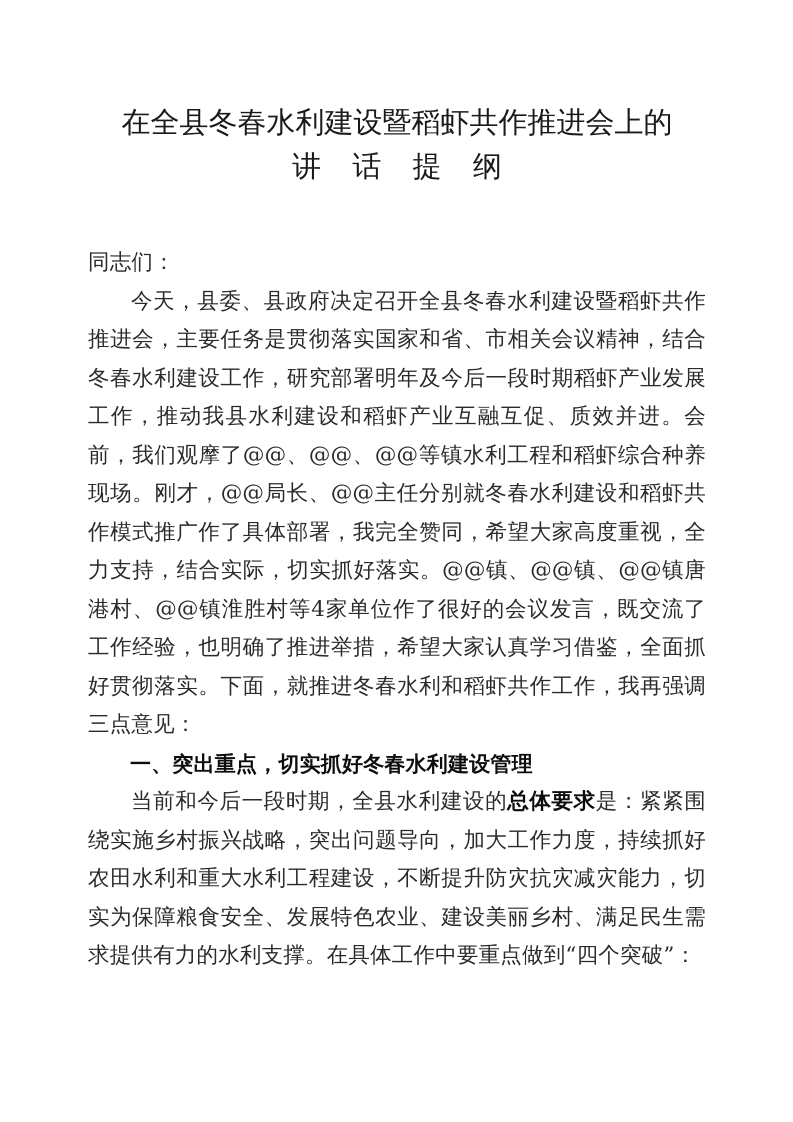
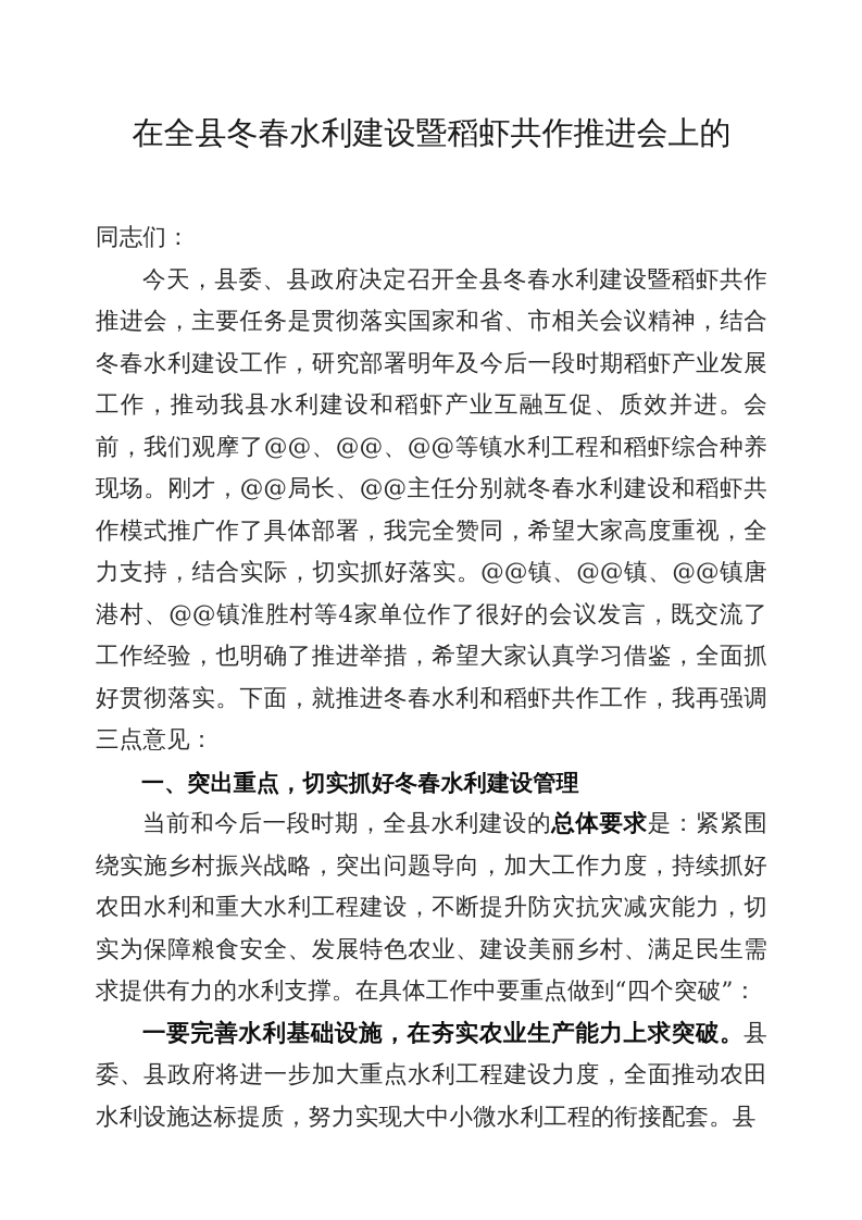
  在全县冬春水利建设暨稻虾共作推进会上的
- 讲 话 提 纲
  同志们：
  今天，县委、县政府决定召开全县冬春水利建设暨稻虾共作推进会，主要任务是贯彻落实国家和省、市相关会议精神，结合冬春水利建设工作，研究部署明年及今后一段时期稻虾产业发展工作，推动我县水利建设和稻虾产业互融互促、质效并进。会前，我们观摩了@@、@@、@@等镇水利工程和稻虾综合种养现场。刚才，@@局长、@@主任分别就冬春水利建设和稻虾共作模式推广作了具体部署，我完全赞同，希望大家高度重视，全力支持，结合实际，切实抓好落实。@@镇、@@镇、@@镇唐港村、@@镇淮胜村等4家单位作了很好的会议发言，既交流了工作经验，也明确了推进举措，希望大家认真学习借鉴，全面抓好贯彻落实。下面，就推进冬春水利和稻虾共作工作，我再强调三点意见：
  一、突出重点，切实抓好冬春水利建设管理
  当前和今后一段时期，全县水利建设的总体要求是：紧紧围绕实施乡村振兴战略，突出问题导向，加大工作力度，持续抓好农田水利和重大水利工程建设，不断提升防灾抗灾减灾能力，切实为保障粮食安全、发展特色农业、建设美丽乡村、满足民生需求提供有力的水利支撑。在具体工作中要重点做到“四个突破”：
+ 一要完善水利基础设施，在夯实农业生产能力上求突破。县委、县政府将进一步加大重点水利工程建设力度，全面推动农田水利设施达标提质，努力实现大中小微水利工程的衔接配套。县
